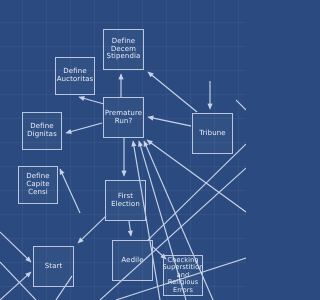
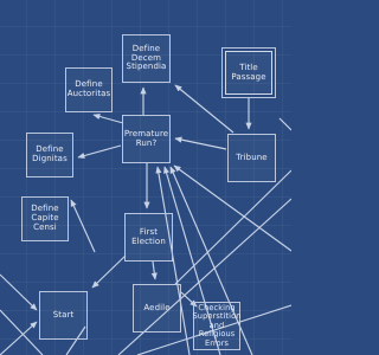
  Define
  Decem
  Stipendia
+ Title
+ Passage
  Define
  Auctoritas
  Premature
  Run?
  Dignitas
  Tribune
  Define
  Capite Censi
  First
  Election
  Aedile
  Start
  Checking
  Superstition
  and
  Religious
  Errors
